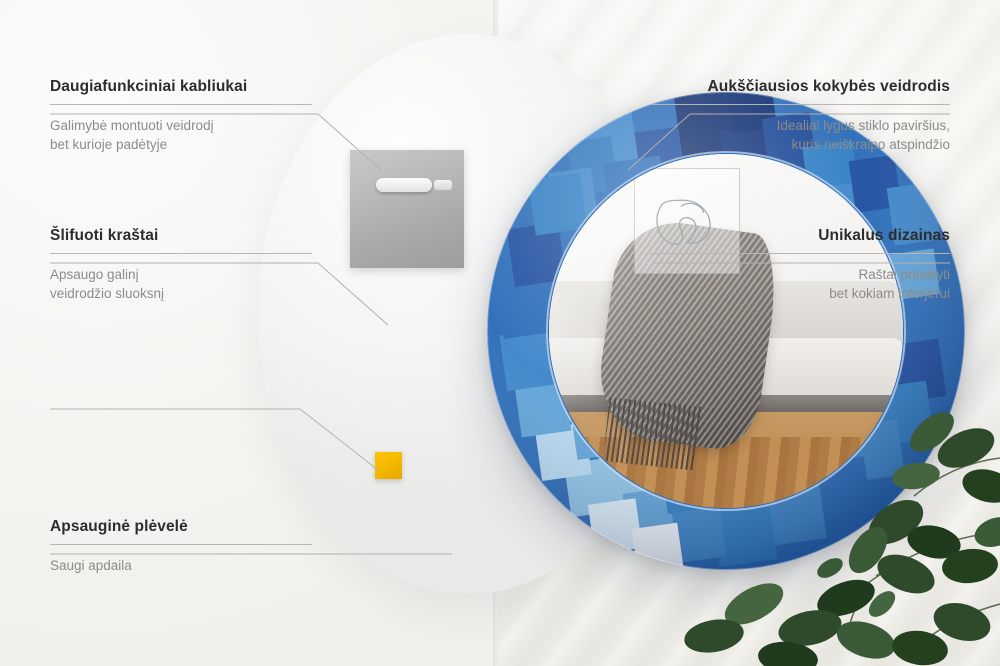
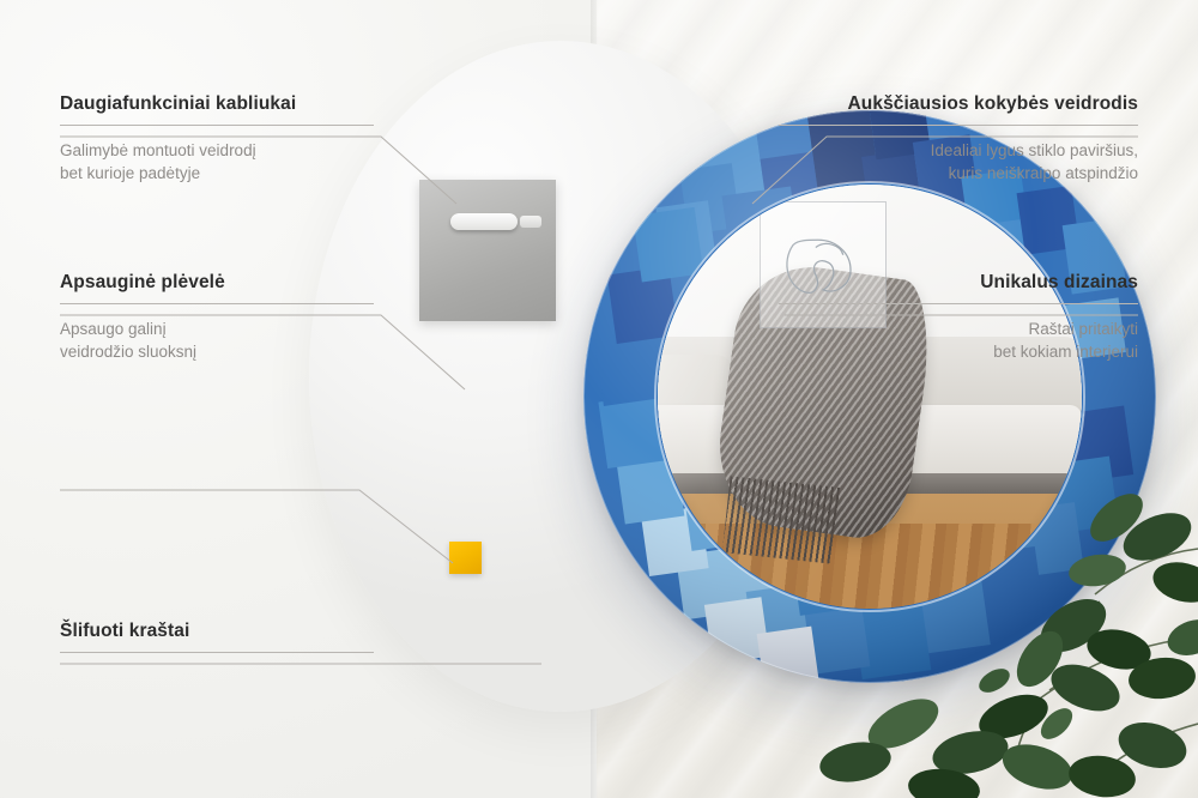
  Daugiafunkciniai kabliukai
  Galimybė montuoti veidrodį
  bet kurioje padėtyje
- Šlifuoti kraštai
+ Apsauginė plėvelė
  Apsaugo galinį
  veidrodžio sluoksnį
- Apsauginė plėvelė
+ Šlifuoti kraštai
- Saugi apdaila
  Aukščiausios kokybės veidrodis
  Idealiai lygus stiklo paviršius,
  kuris neiškraipo atspindžio
  Unikalus dizainas
  Raštai pritaikyti
  bet kokiam interjerui
